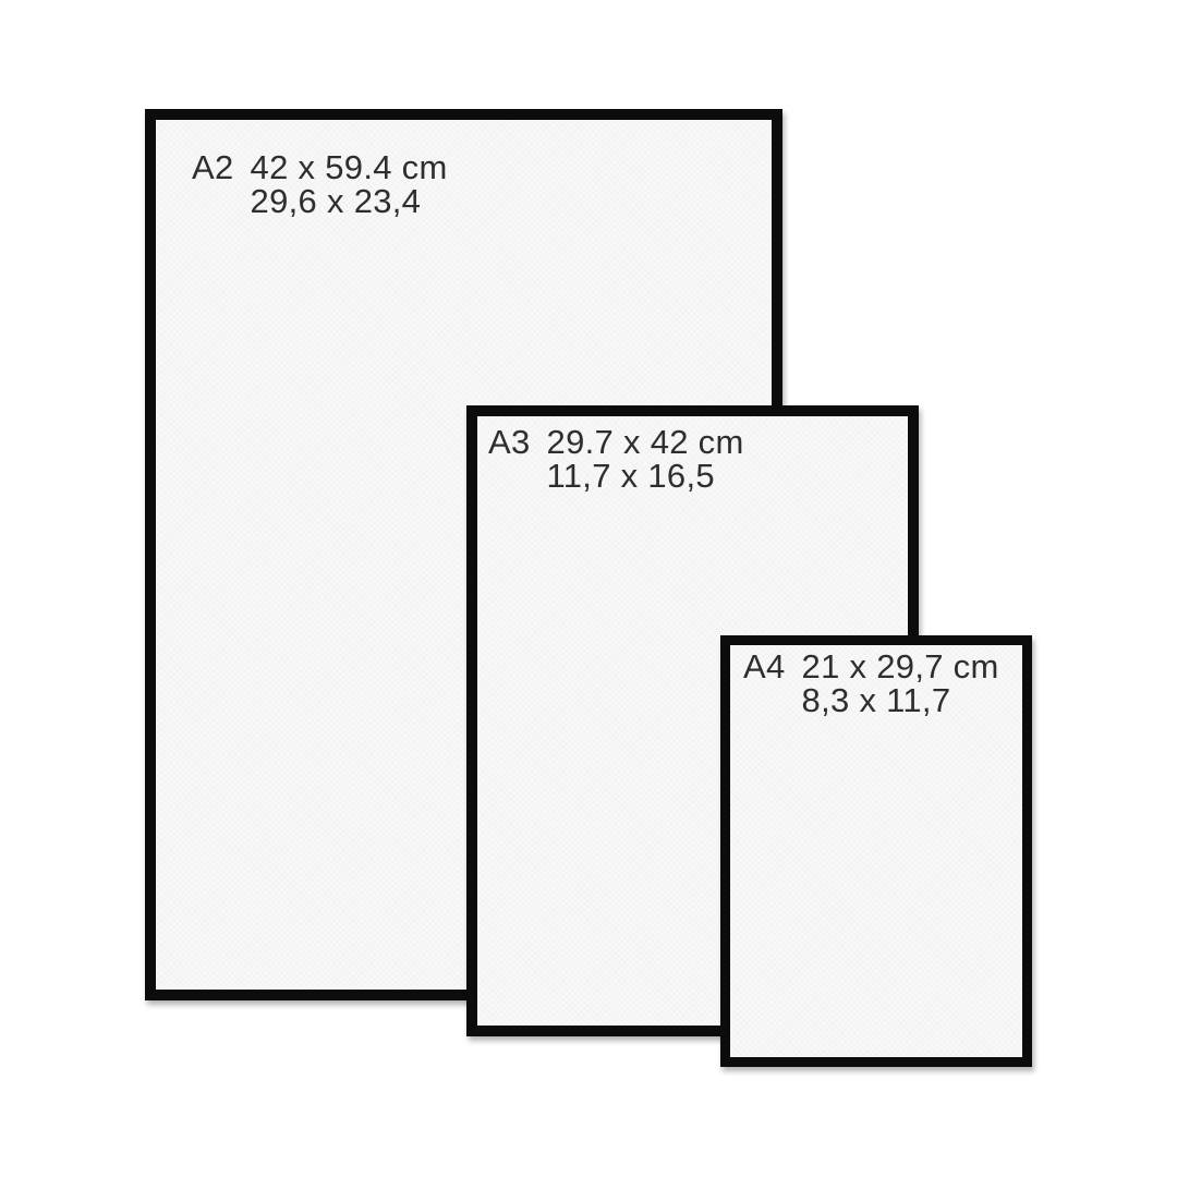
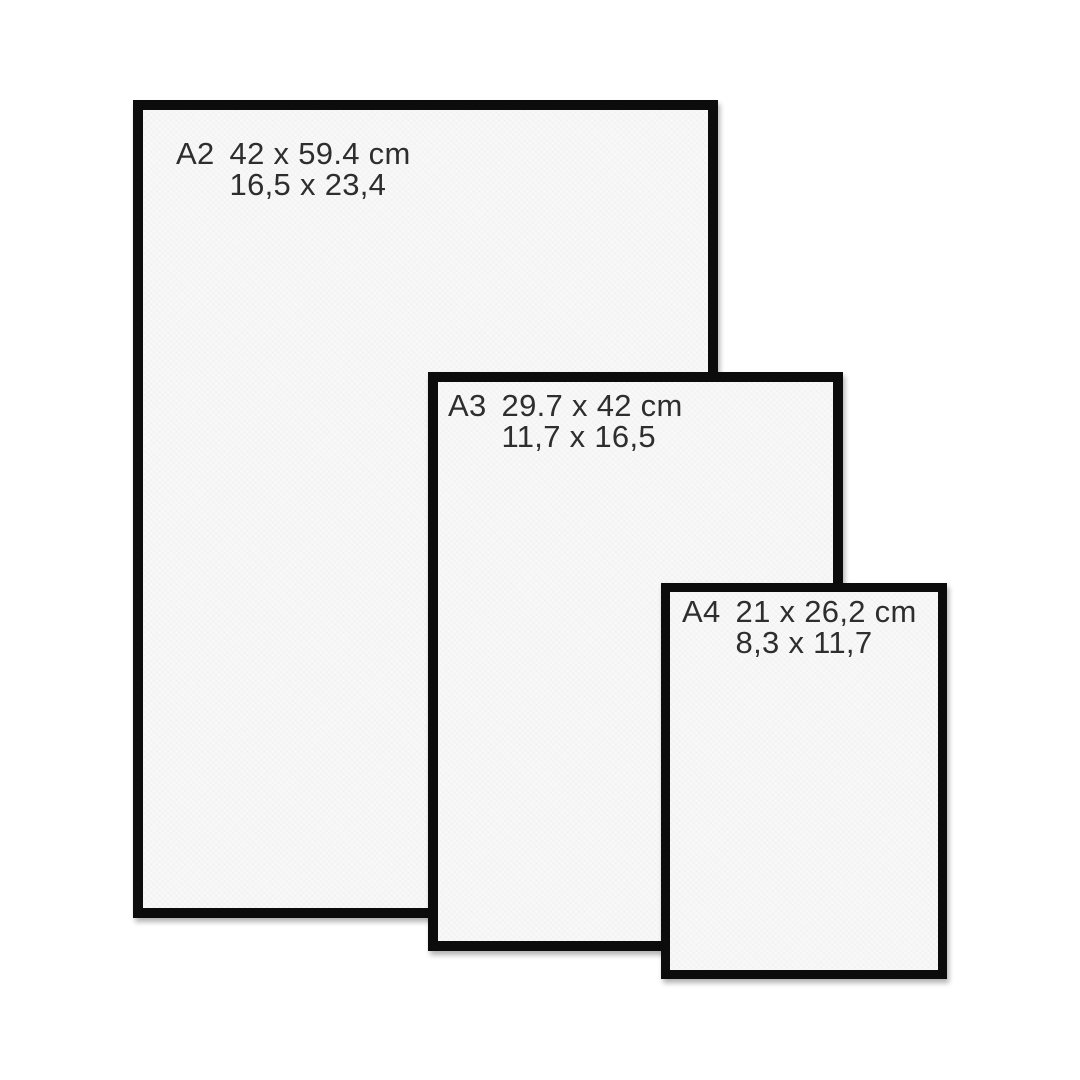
  A2
  42 x 59.4 cm
- 29,6 x 23,4
+ 16,5 x 23,4
  A3
  29.7 x 42 cm
  11,7 x 16,5
  A4
- 21 x 29,7 cm
+ 21 x 26,2 cm
  8,3 x 11,7
